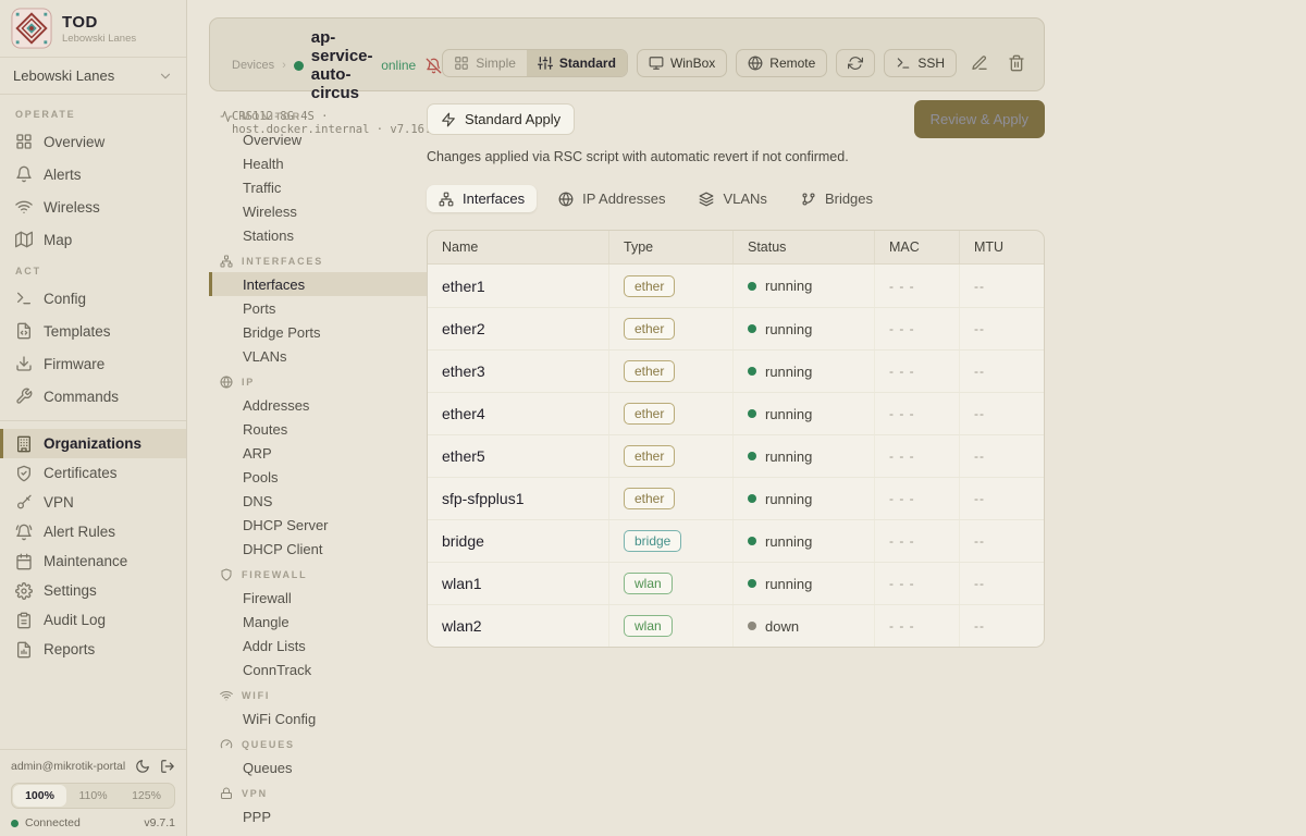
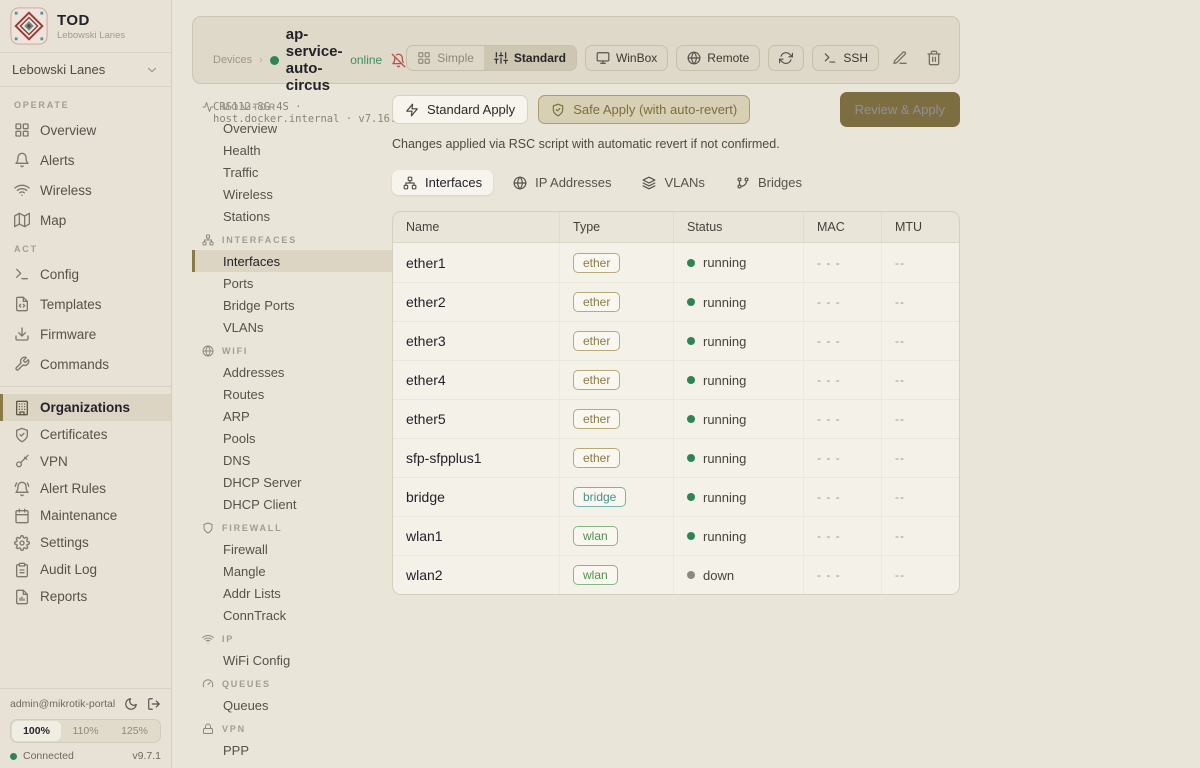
  TOD
  Lebowski Lanes
  Lebowski Lanes
  OPERATE
  Overview
  Alerts
  Wireless
  Map
  ACT
  Config
  Templates
  Firmware
  Commands
  Organizations
  Certificates
  VPN
  Alert Rules
  Maintenance
  Settings
  Audit Log
  Reports
  admin@mikrotik-portal
  100%
  110%
  125%
  Connected
  v9.7.1
  Devices
  ›
  ap-service-auto-circus
  online
  CRS112-8G-4S · host.docker.internal · v7.16
  Simple
  Standard
  WinBox
  Remote
  SSH
  MONITOR
  Overview
  Health
  Traffic
  Wireless
  Stations
  INTERFACES
  Interfaces
  Ports
  Bridge Ports
  VLANs
- IP
+ WIFI
  Addresses
  Routes
  ARP
  Pools
  DNS
  DHCP Server
  DHCP Client
  FIREWALL
  Firewall
  Mangle
  Addr Lists
  ConnTrack
- WIFI
+ IP
  WiFi Config
  QUEUES
  Queues
  VPN
  PPP
  Standard Apply
+ Safe Apply (with auto-revert)
  Review & Apply
  Changes applied via RSC script with automatic revert if not confirmed.
  Interfaces
  IP Addresses
  VLANs
  Bridges
  Name
  Type
  Status
  MAC
  MTU
  ether1
  ether
  running
  - - -
  --
  ether2
  ether
  running
  - - -
  --
  ether3
  ether
  running
  - - -
  --
  ether4
  ether
  running
  - - -
  --
  ether5
  ether
  running
  - - -
  --
  sfp-sfpplus1
  ether
  running
  - - -
  --
  bridge
  bridge
  running
  - - -
  --
  wlan1
  wlan
  running
  - - -
  --
  wlan2
  wlan
  down
  - - -
  --
